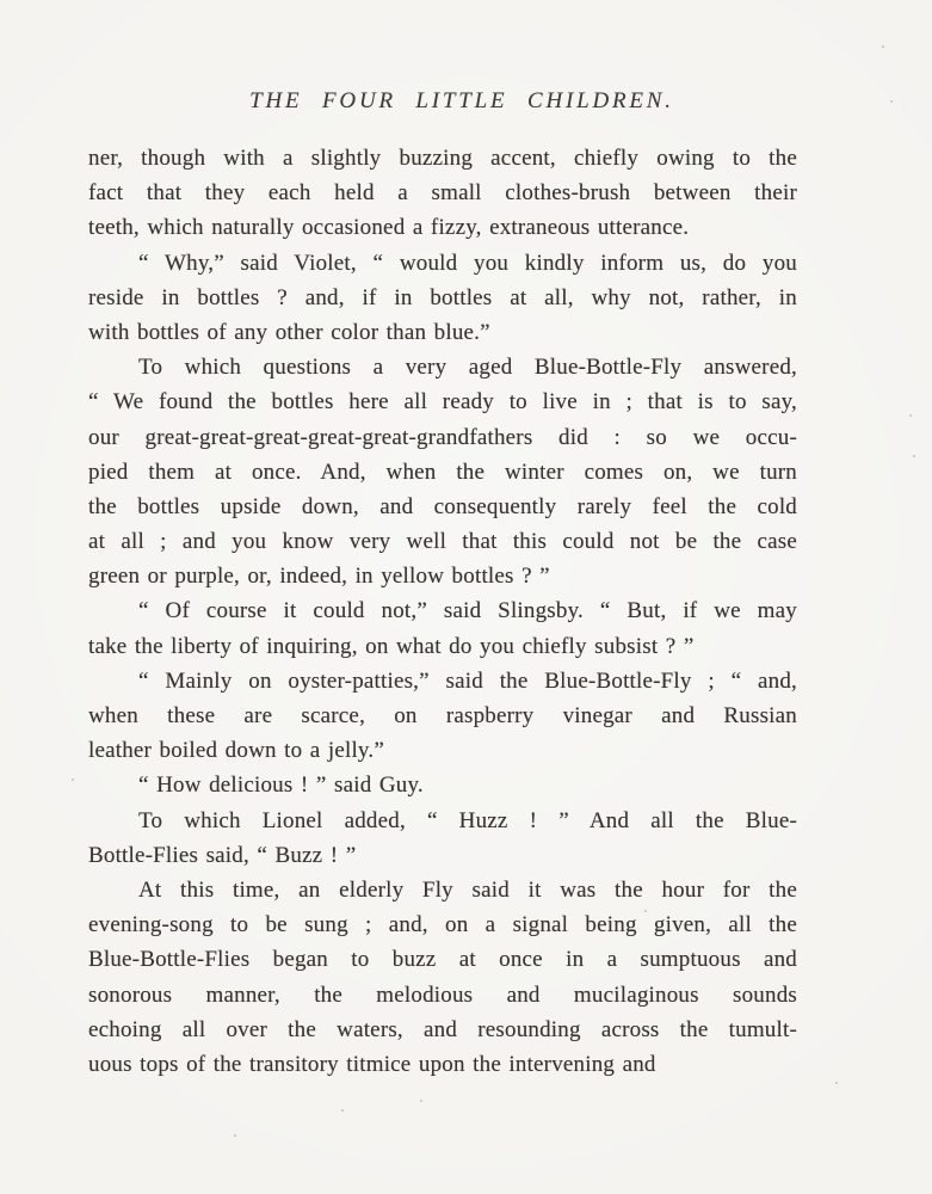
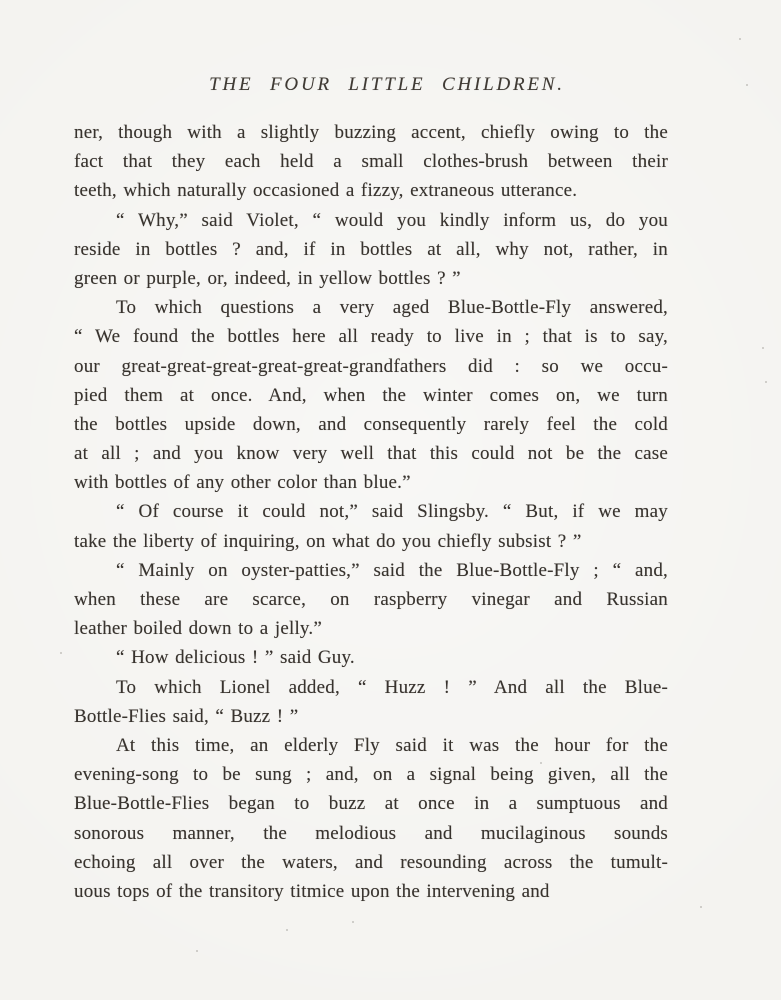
  THE FOUR LITTLE CHILDREN.
  ner, though with a slightly buzzing accent, chiefly owing to the
  fact that they each held a small clothes-brush between their
  teeth, which naturally occasioned a fizzy, extraneous utterance.
  “ Why,” said Violet, “ would you kindly inform us, do you
  reside in bottles ? and, if in bottles at all, why not, rather, in
- with bottles of any other color than blue.”
+ green or purple, or, indeed, in yellow bottles ? ”
  To which questions a very aged Blue-Bottle-Fly answered,
  “ We found the bottles here all ready to live in ; that is to say,
  our great-great-great-great-great-grandfathers did : so we occu-
  pied them at once. And, when the winter comes on, we turn
  the bottles upside down, and consequently rarely feel the cold
  at all ; and you know very well that this could not be the case
- green or purple, or, indeed, in yellow bottles ? ”
+ with bottles of any other color than blue.”
  “ Of course it could not,” said Slingsby. “ But, if we may
  take the liberty of inquiring, on what do you chiefly subsist ? ”
  “ Mainly on oyster-patties,” said the Blue-Bottle-Fly ; “ and,
  when these are scarce, on raspberry vinegar and Russian
  leather boiled down to a jelly.”
  “ How delicious ! ” said Guy.
  To which Lionel added, “ Huzz ! ” And all the Blue-
  Bottle-Flies said, “ Buzz ! ”
  At this time, an elderly Fly said it was the hour for the
  evening-song to be sung ; and, on a signal being given, all the
  Blue-Bottle-Flies began to buzz at once in a sumptuous and
  sonorous manner, the melodious and mucilaginous sounds
  echoing all over the waters, and resounding across the tumult-
  uous tops of the transitory titmice upon the intervening and
